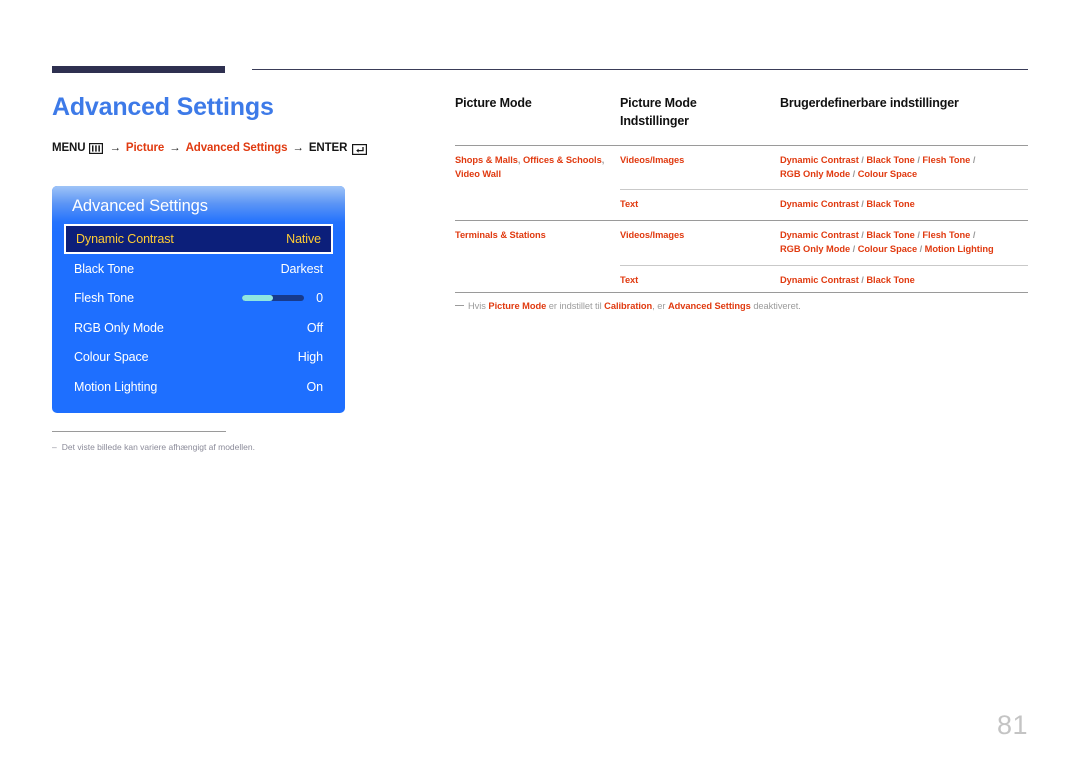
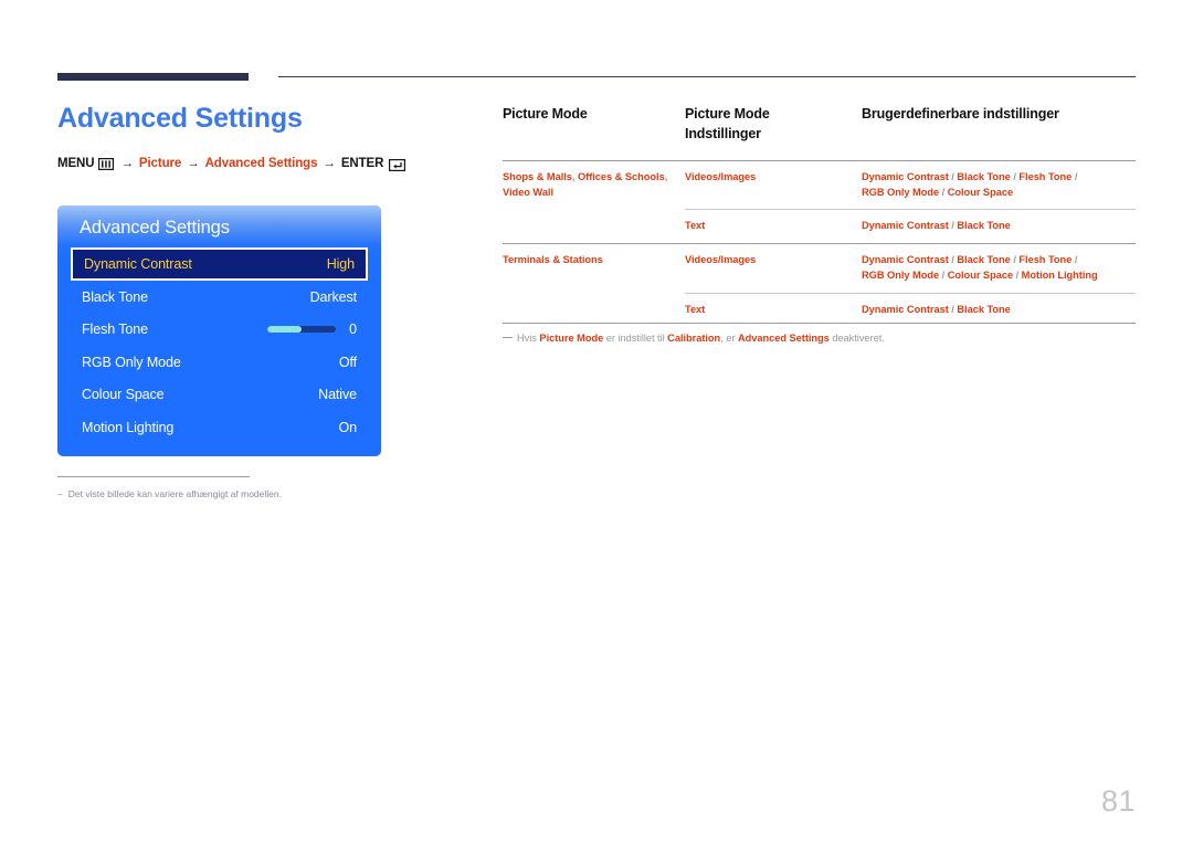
  Advanced Settings
  MENU
  →
  Picture
  →
  Advanced Settings
  →
  ENTER
  Advanced Settings
  Dynamic Contrast
- Native
+ High
  Black Tone
  Darkest
  Flesh Tone
  0
  RGB Only Mode
  Off
  Colour Space
- High
+ Native
  Motion Lighting
  On
  – Det viste billede kan variere afhængigt af modellen.
  Picture Mode	Picture Mode Indstillinger	Brugerdefinerbare indstillinger
  Shops & Malls, Offices & Schools,Video Wall	Videos/Images	Dynamic Contrast / Black Tone / Flesh Tone /RGB Only Mode / Colour Space
  Text	Dynamic Contrast / Black Tone
  Terminals & Stations	Videos/Images	Dynamic Contrast / Black Tone / Flesh Tone /RGB Only Mode / Colour Space / Motion Lighting
  Text	Dynamic Contrast / Black Tone
  Hvis Picture Mode er indstillet til Calibration, er Advanced Settings deaktiveret.
  81
